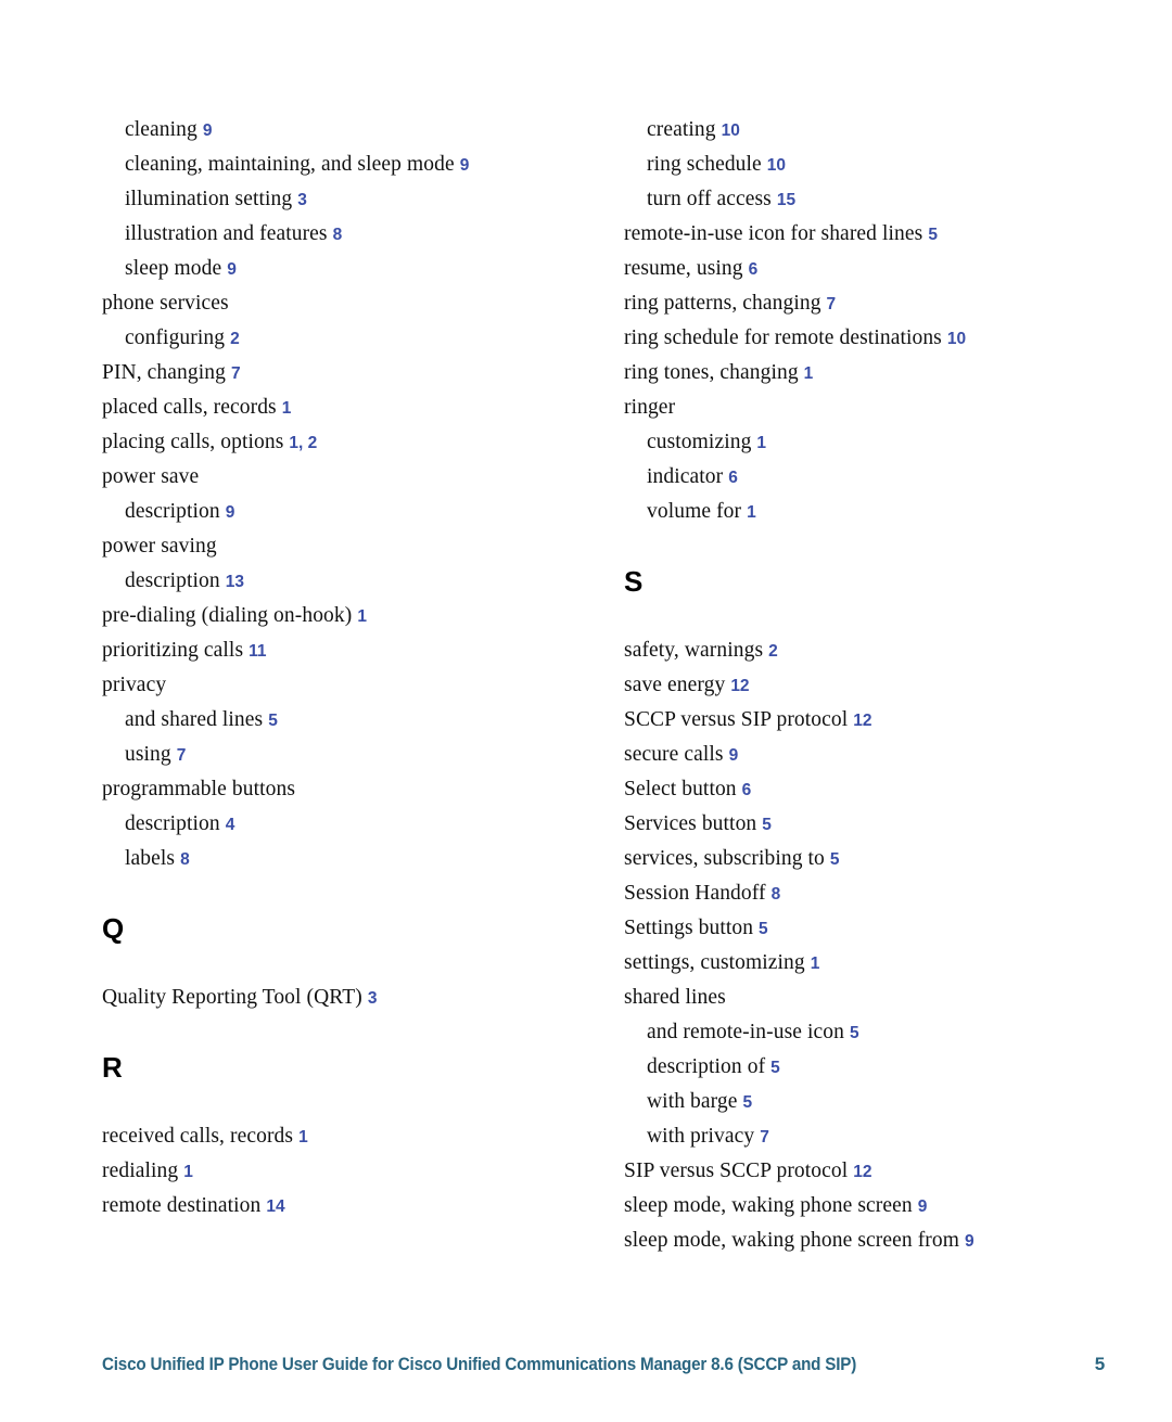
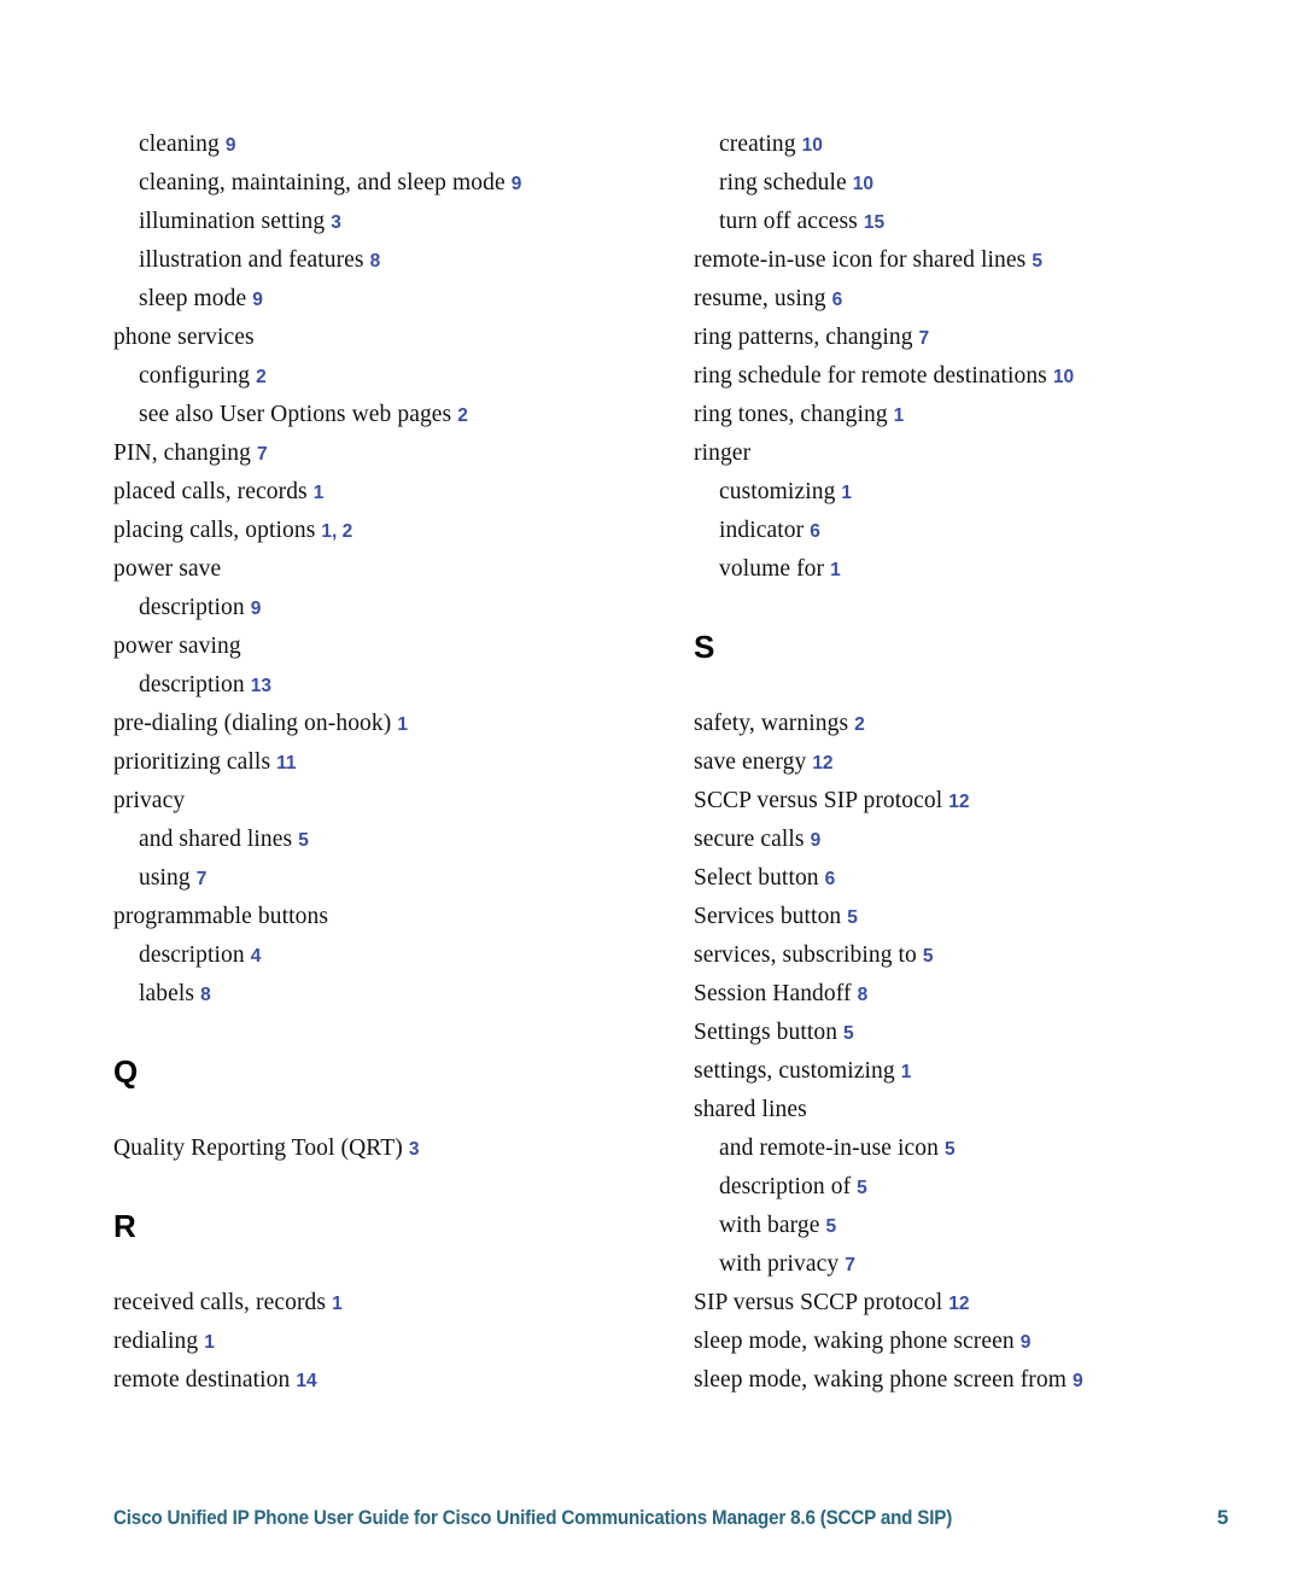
  cleaning 9
  cleaning, maintaining, and sleep mode 9
  illumination setting 3
  illustration and features 8
  sleep mode 9
  phone services
  configuring 2
+ see also User Options web pages 2
  PIN, changing 7
  placed calls, records 1
  placing calls, options 1, 2
  power save
  description 9
  power saving
  description 13
  pre-dialing (dialing on-hook) 1
  prioritizing calls 11
  privacy
  and shared lines 5
  using 7
  programmable buttons
  description 4
  labels 8
  Q
  Quality Reporting Tool (QRT) 3
  R
  received calls, records 1
  redialing 1
  remote destination 14
  creating 10
  ring schedule 10
  turn off access 15
  remote-in-use icon for shared lines 5
  resume, using 6
  ring patterns, changing 7
  ring schedule for remote destinations 10
  ring tones, changing 1
  ringer
  customizing 1
  indicator 6
  volume for 1
  S
  safety, warnings 2
  save energy 12
  SCCP versus SIP protocol 12
  secure calls 9
  Select button 6
  Services button 5
  services, subscribing to 5
  Session Handoff 8
  Settings button 5
  settings, customizing 1
  shared lines
  and remote-in-use icon 5
  description of 5
  with barge 5
  with privacy 7
  SIP versus SCCP protocol 12
  sleep mode, waking phone screen 9
  sleep mode, waking phone screen from 9
  Cisco Unified IP Phone User Guide for Cisco Unified Communications Manager 8.6 (SCCP and SIP)
  5
